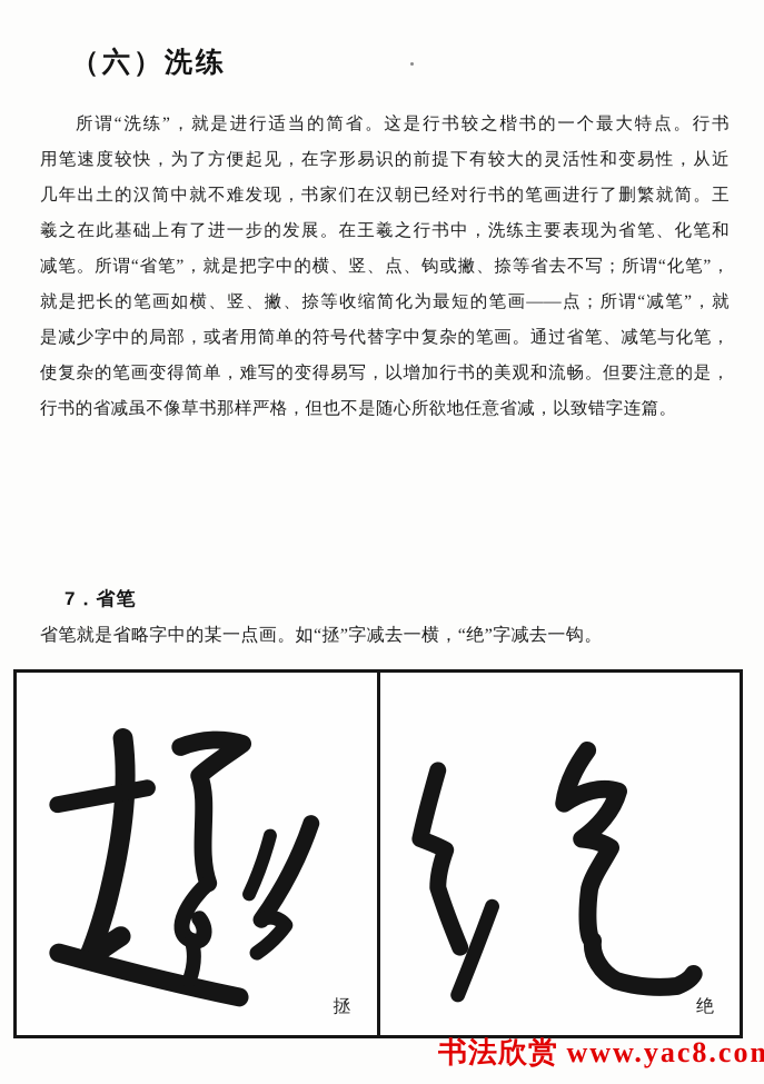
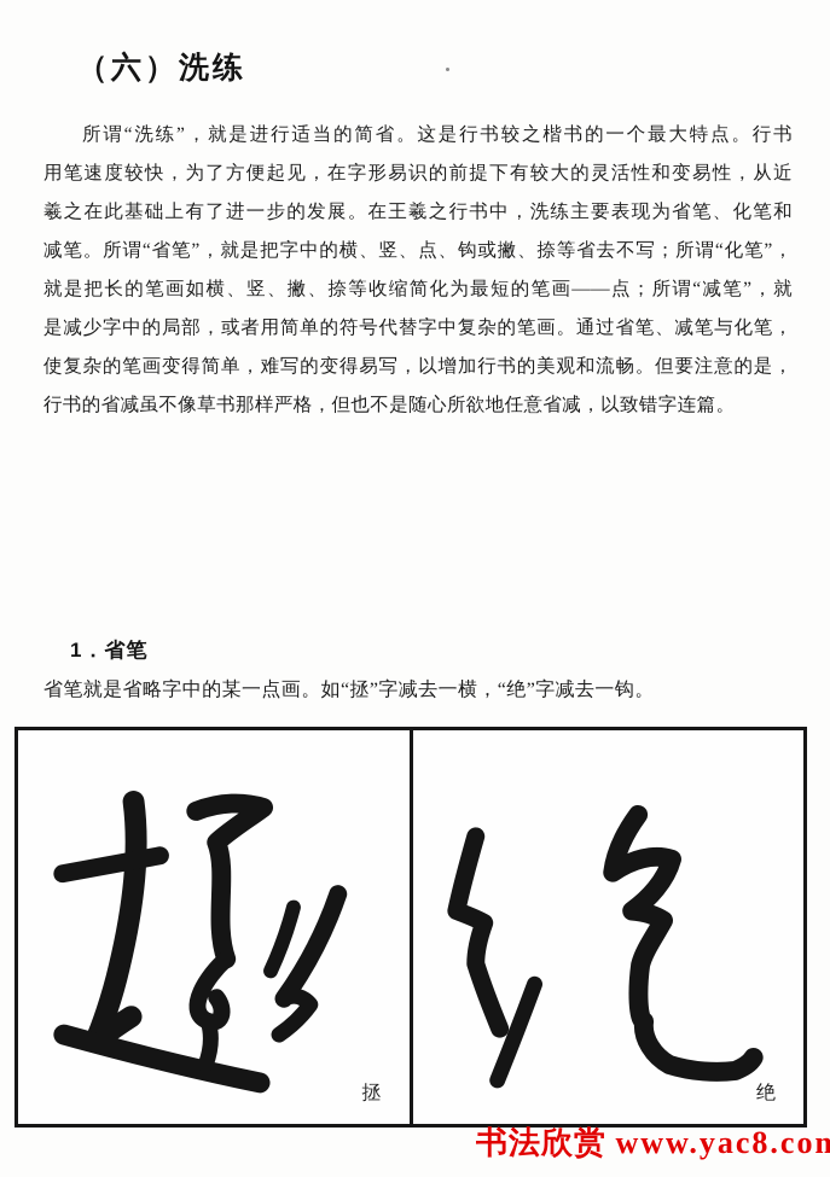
  （六）洗练
  所谓“洗练”，就是进行适当的简省。这是行书较之楷书的一个最大特点。行书
  用笔速度较快，为了方便起见，在字形易识的前提下有较大的灵活性和变易性，从近
- 几年出土的汉简中就不难发现，书家们在汉朝已经对行书的笔画进行了删繁就简。王
  羲之在此基础上有了进一步的发展。在王羲之行书中，洗练主要表现为省笔、化笔和
  减笔。所谓“省笔”，就是把字中的横、竖、点、钩或撇、捺等省去不写；所谓“化笔”，
  就是把长的笔画如横、竖、撇、捺等收缩简化为最短的笔画——点；所谓“减笔”，就
  是减少字中的局部，或者用简单的符号代替字中复杂的笔画。通过省笔、减笔与化笔，
  使复杂的笔画变得简单，难写的变得易写，以增加行书的美观和流畅。但要注意的是，
  行书的省减虽不像草书那样严格，但也不是随心所欲地任意省减，以致错字连篇。
- 7．省笔
+ 1．省笔
  省笔就是省略字中的某一点画。如“拯”字减去一横，“绝”字减去一钩。
  拯
  绝
  书法欣赏 www.yac8.com
